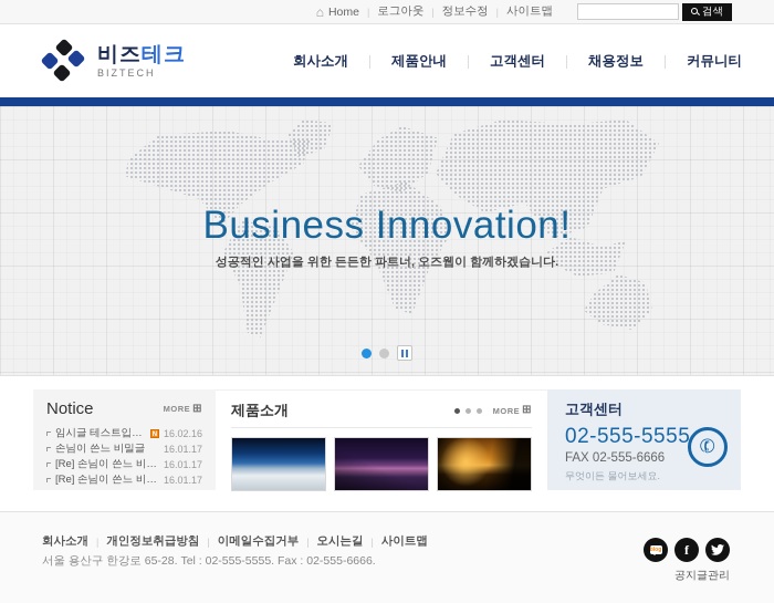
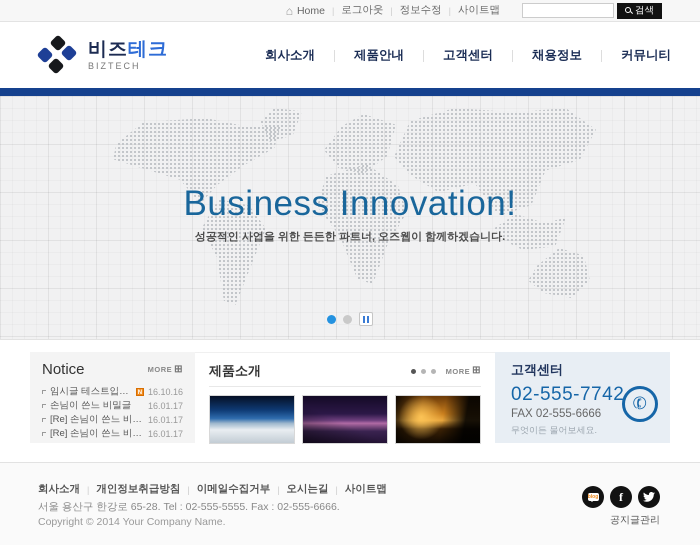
  ⌂
  Home
  로그아웃
  |
  정보수정
  |
  사이트맵
  검색
  비즈테크
  BIZTECH
  회사소개
  제품안내
  고객센터
  채용정보
  커뮤니티
  Business Innovation!
  성공적인 사업을 위한 든든한 파트너, 오즈웹이 함께하겠습니다.
  Notice
  MORE
  ⊞
  임시글 테스트입니
- 16.02.16
+ 16.10.16
  손님이 쓴느 비밀글
  16.01.17
  [Re] 손님이 쓴느 비밀
  16.01.17
  16.01.17
  제품소개
  MORE
  ⊞
  고객센터
- 02-555-5555
+ 02-555-7742
  FAX 02-555-6666
  무엇이든 물어보세요.
  회사소개
  |
  개인정보취급방침
  |
  이메일수집거부
  |
  오시는길
  |
  사이트맵
  서울 용산구 한강로 65-28. Tel : 02-555-5555. Fax : 02-555-6666.
+ Copyright © 2014 Your Company Name.
  f
  공지글관리
